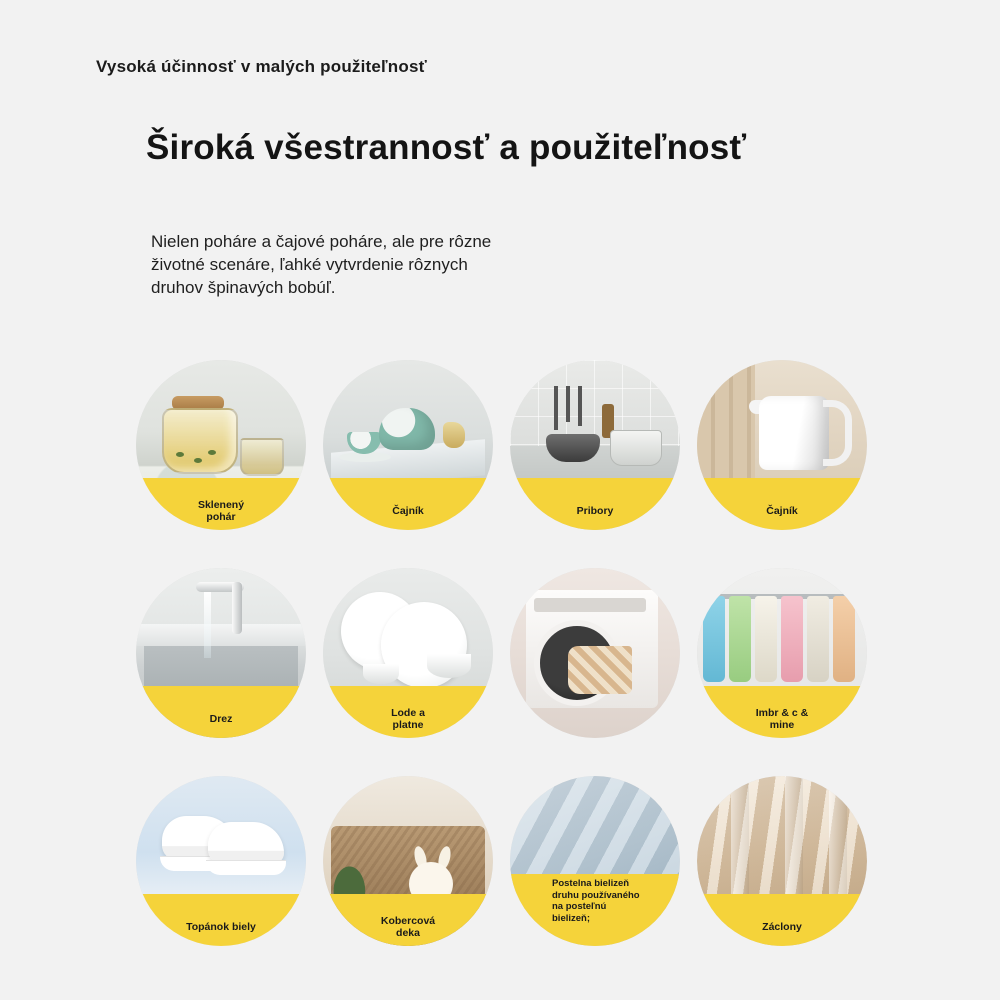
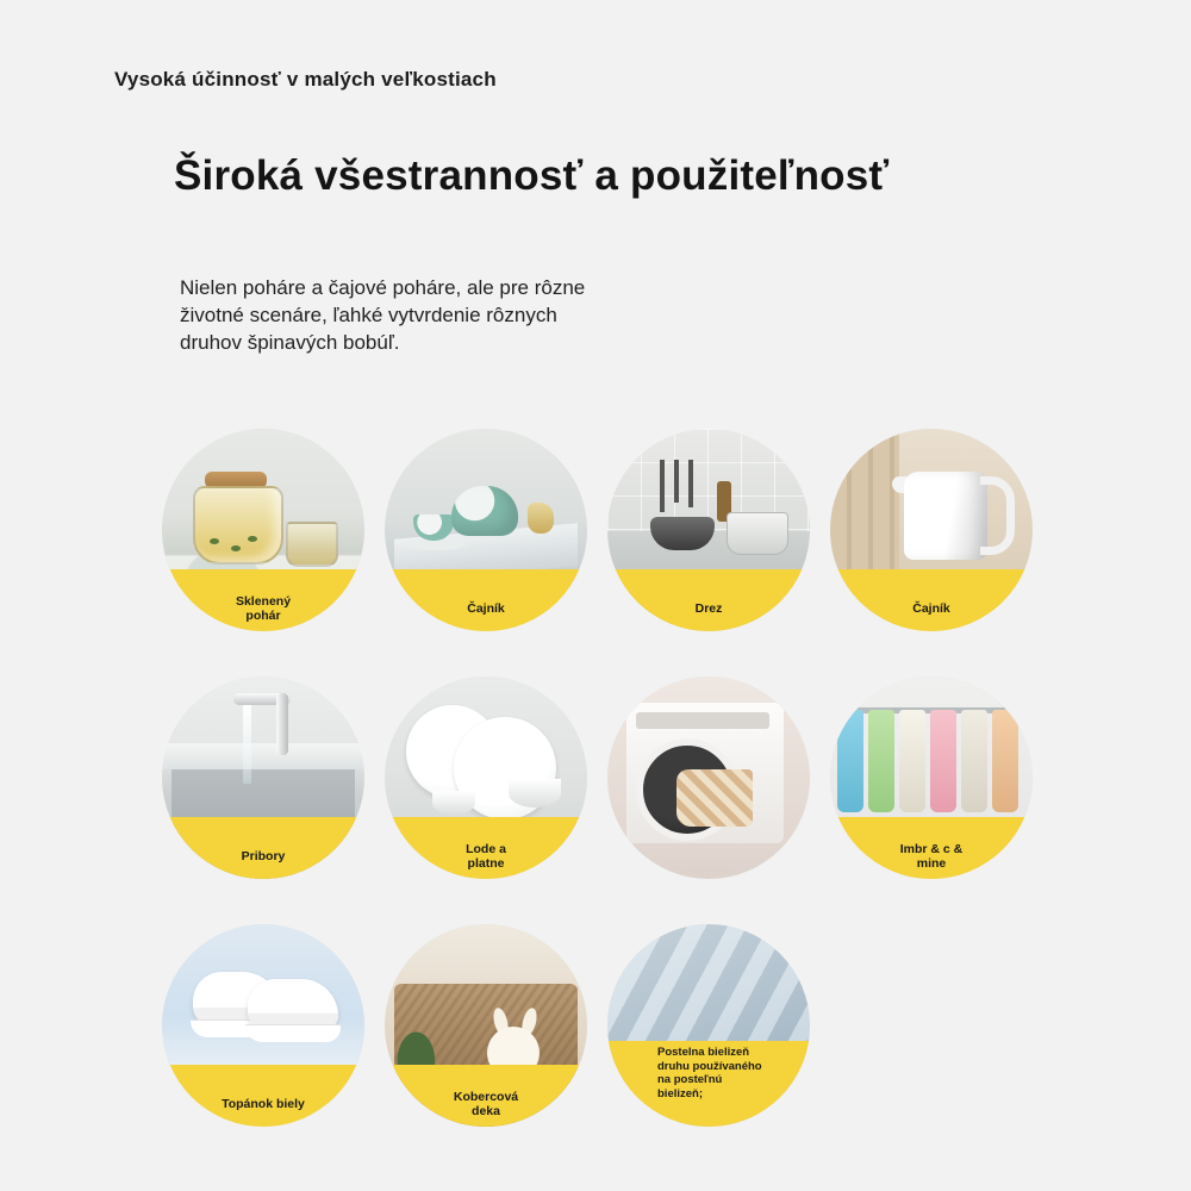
- Vysoká účinnosť v malých použiteľnosť
+ Vysoká účinnosť v malých veľkostiach
  Široká všestrannosť a použiteľnosť
  Nielen poháre a čajové poháre, ale pre rôzne
  životné scenáre, ľahké vytvrdenie rôznych
  druhov špinavých bobúľ.
  Sklenený
  pohár
  Čajník
- Pribory
+ Drez
  Čajník
- Drez
+ Pribory
  Lode a
  platne
  Imbr & c &
  mine
  Topánok biely
  Kobercová
  deka
  Postelna bielizeň
  druhu používaného
  na posteľnú
  bielizeň;
- Záclony
